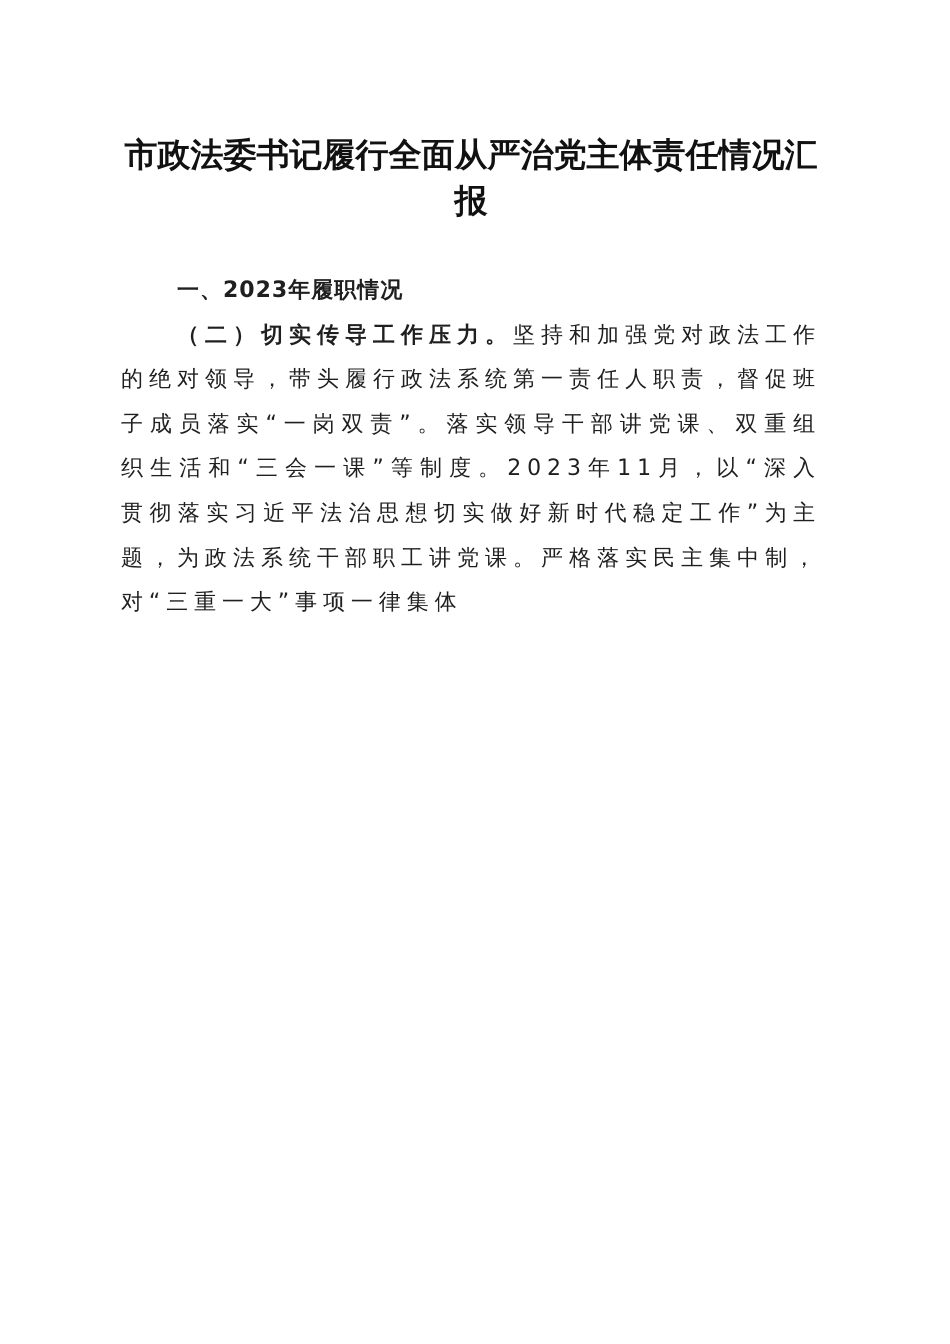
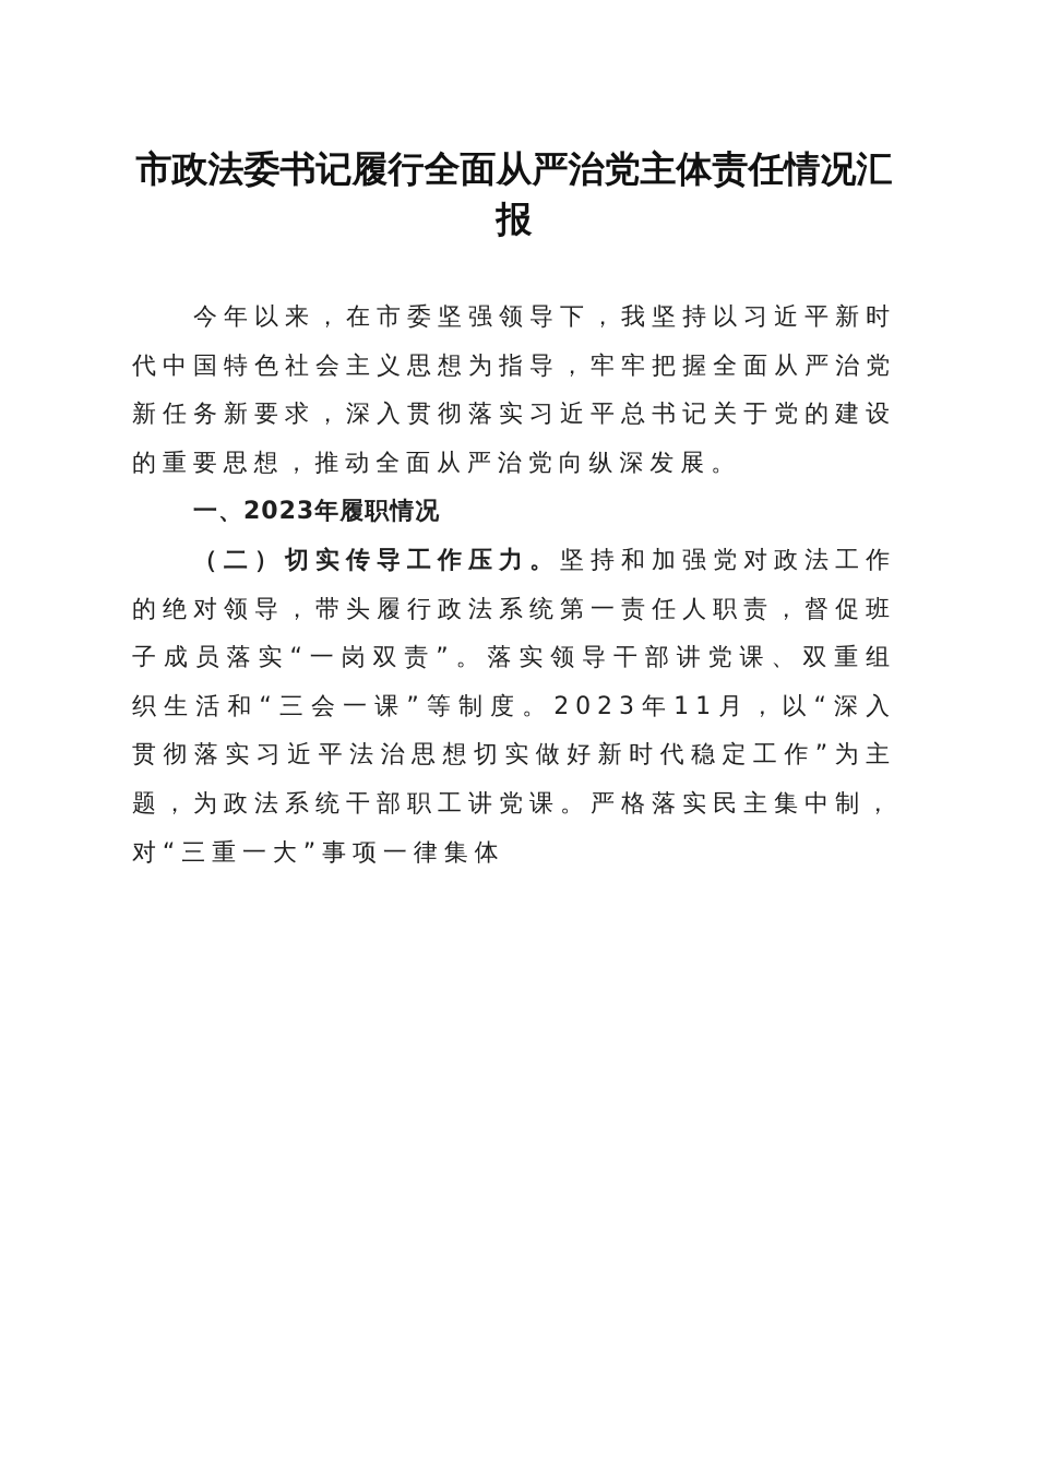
  市政法委书记履行全面从严治党主体责任情况汇报
+ 今年以来，在市委坚强领导下，我坚持以习近平新时代中国特色社会主义思想为指导，牢牢把握全面从严治党新任务新要求，深入贯彻落实习近平总书记关于党的建设的重要思想，推动全面从严治党向纵深发展。
  一、2023年履职情况
  （二）切实传导工作压力。坚持和加强党对政法工作的绝对领导，带头履行政法系统第一责任人职责，督促班子成员落实“一岗双责”。落实领导干部讲党课、双重组织生活和“三会一课”等制度。2023年11月，以“深入贯彻落实习近平法治思想切实做好新时代稳定工作”为主题，为政法系统干部职工讲党课。严格落实民主集中制，对“三重一大”事项一律集体
